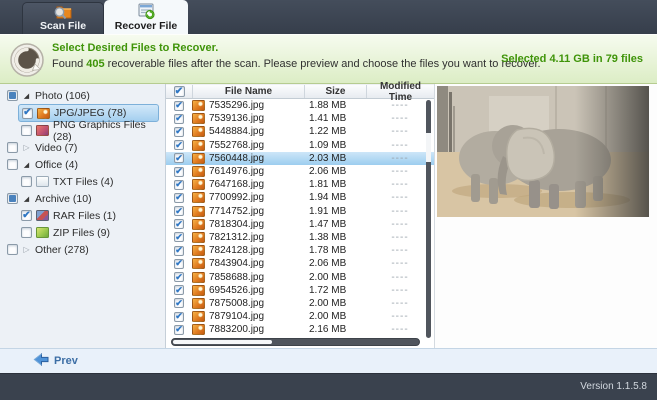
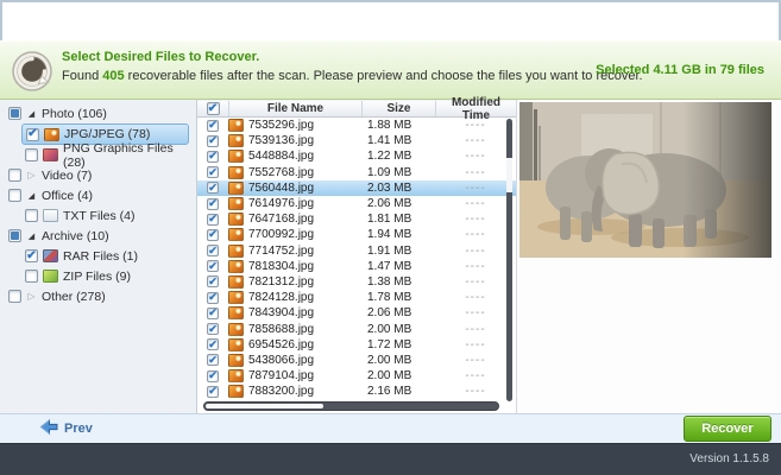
- Scan File
- Recover File
  Select Desired Files to Recover.
  Found 405 recoverable files after the scan. Please preview and choose the files you want to recover.
  Selected 4.11 GB in 79 files
  Photo (106)
  ✔
  JPG/JPEG (78)
  PNG Graphics Files (28)
  ▷
  Video (7)
  Office (4)
  TXT Files (4)
  Archive (10)
  ✔
  RAR Files (1)
  ZIP Files (9)
  ▷
  Other (278)
  ✔
  File Name
  Size
  Modified Time
  ✔
  7535296.jpg
  1.88 MB
  ----
  ✔
  7539136.jpg
  1.41 MB
  ----
  ✔
  5448884.jpg
  1.22 MB
  ----
  ✔
  7552768.jpg
  1.09 MB
  ----
  ✔
  7560448.jpg
  2.03 MB
  ----
  ✔
  7614976.jpg
  2.06 MB
  ----
  ✔
  7647168.jpg
  1.81 MB
  ----
  ✔
  7700992.jpg
  1.94 MB
  ----
  ✔
  7714752.jpg
  1.91 MB
  ----
  ✔
  7818304.jpg
  1.47 MB
  ----
  ✔
  7821312.jpg
  1.38 MB
  ----
  ✔
  7824128.jpg
  1.78 MB
  ----
  ✔
  7843904.jpg
  2.06 MB
  ----
  ✔
  7858688.jpg
  2.00 MB
  ----
  ✔
  6954526.jpg
  1.72 MB
  ----
  ✔
- 7875008.jpg
+ 5438066.jpg
  2.00 MB
  ----
  ✔
  7879104.jpg
  2.00 MB
  ----
  ✔
  7883200.jpg
  2.16 MB
  ----
  Prev
+ Recover
  Version 1.1.5.8
